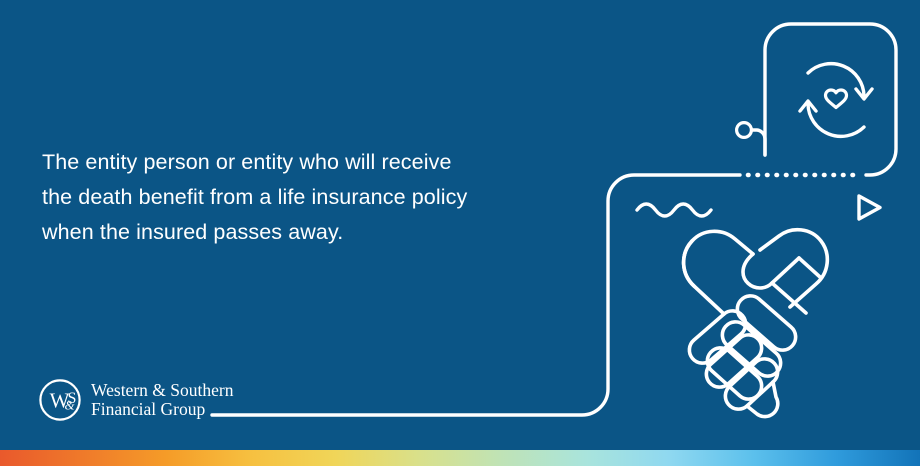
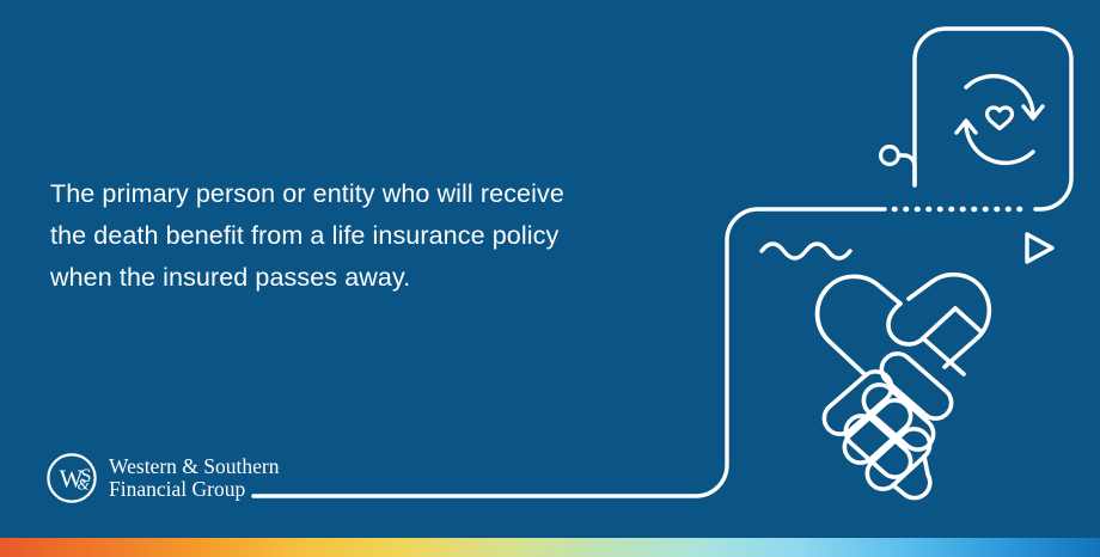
- The entity person or entity who will receive the death benefit from a life insurance policy when the insured passes away.
+ The primary person or entity who will receive the death benefit from a life insurance policy when the insured passes away.
  W
  &
  S
  Western & Southern
  Financial Group
